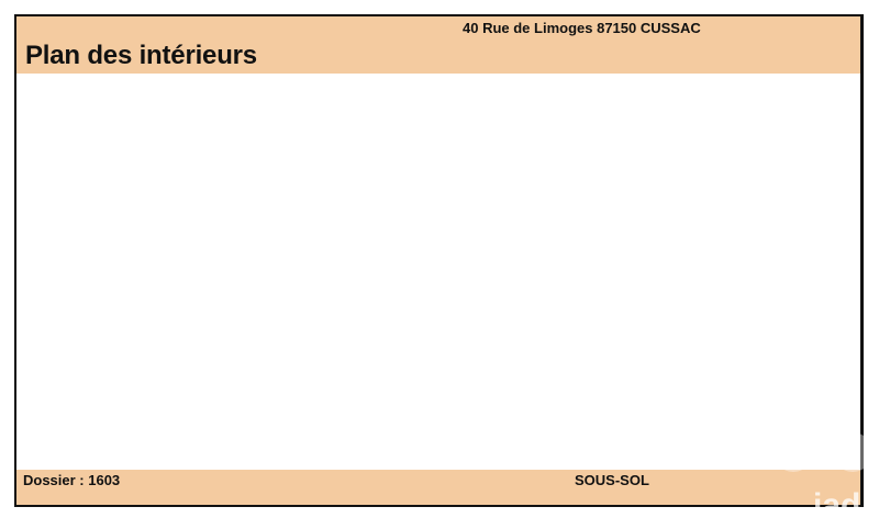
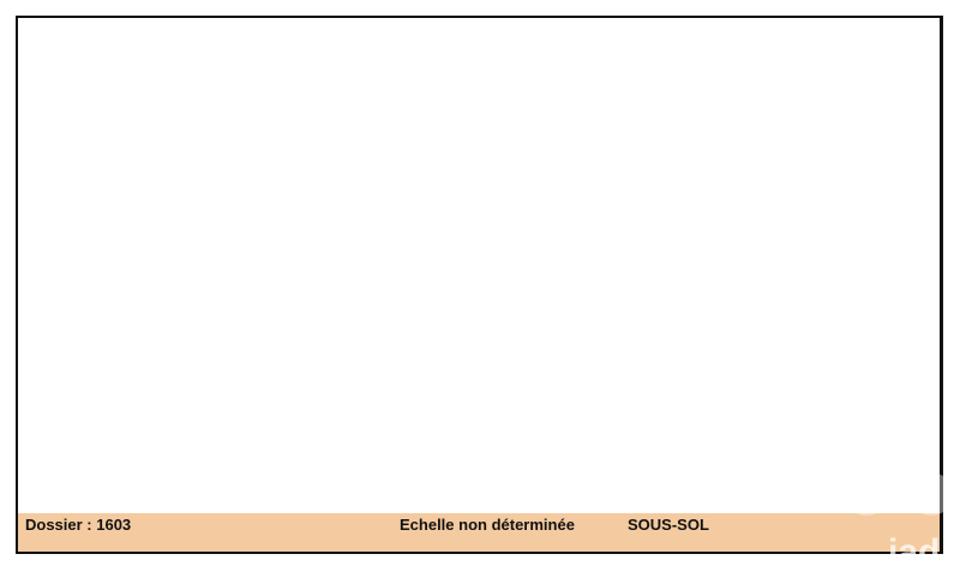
- Plan des intérieurs
- 40 Rue de Limoges 87150 CUSSAC
  Dossier : 1603
+ Echelle non déterminée
  SOUS-SOL
  iad
